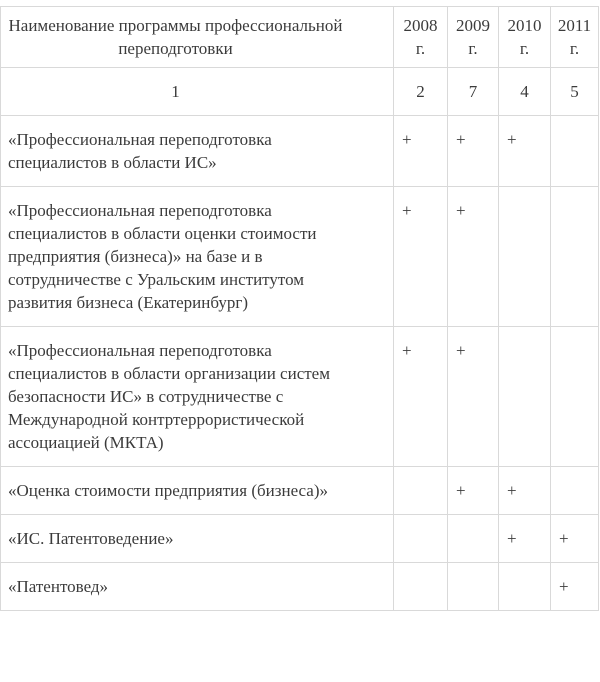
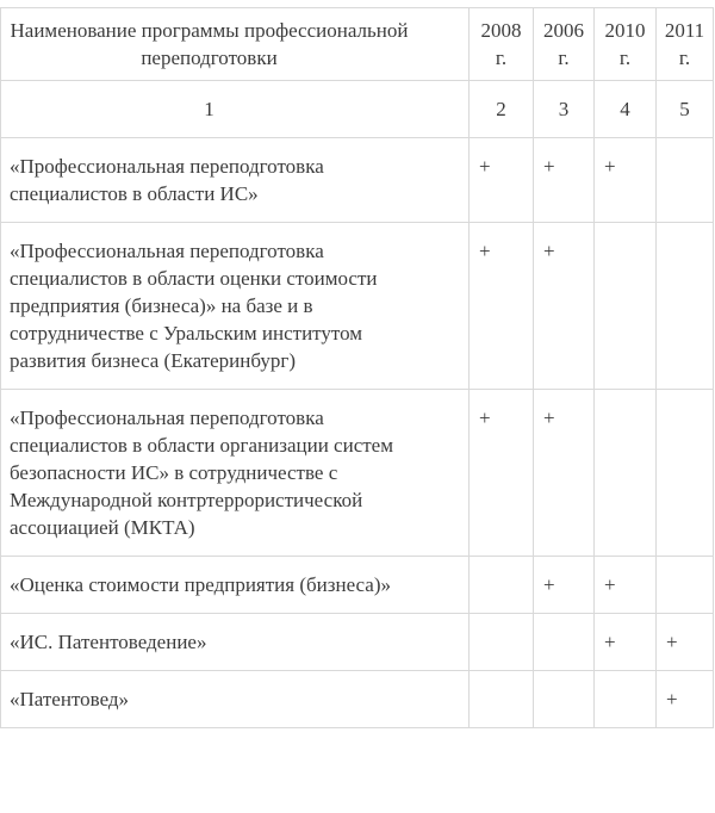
- Наименование программы профессиональной переподготовки	2008 г.	2009 г.	2010 г.	2011 г.
+ Наименование программы профессиональной переподготовки	2008 г.	2006 г.	2010 г.	2011 г.
- 1	2	7	4	5
+ 1	2	3	4	5
  «Профессиональная переподготовка специалистов в области ИС»	+	+	+
  «Профессиональная переподготовка специалистов в области оценки стоимости предприятия (бизнеса)» на базе и в сотрудничестве с Уральским институтом развития бизнеса (Екатеринбург)	+	+
  «Профессиональная переподготовка специалистов в области организации систем безопасности ИС» в сотрудничестве с Международной контртеррористической ассоциацией (МКТА)	+	+
  «Оценка стоимости предприятия (бизнеса)»		+	+
  «ИС. Патентоведение»			+	+
  «Патентовед»				+
